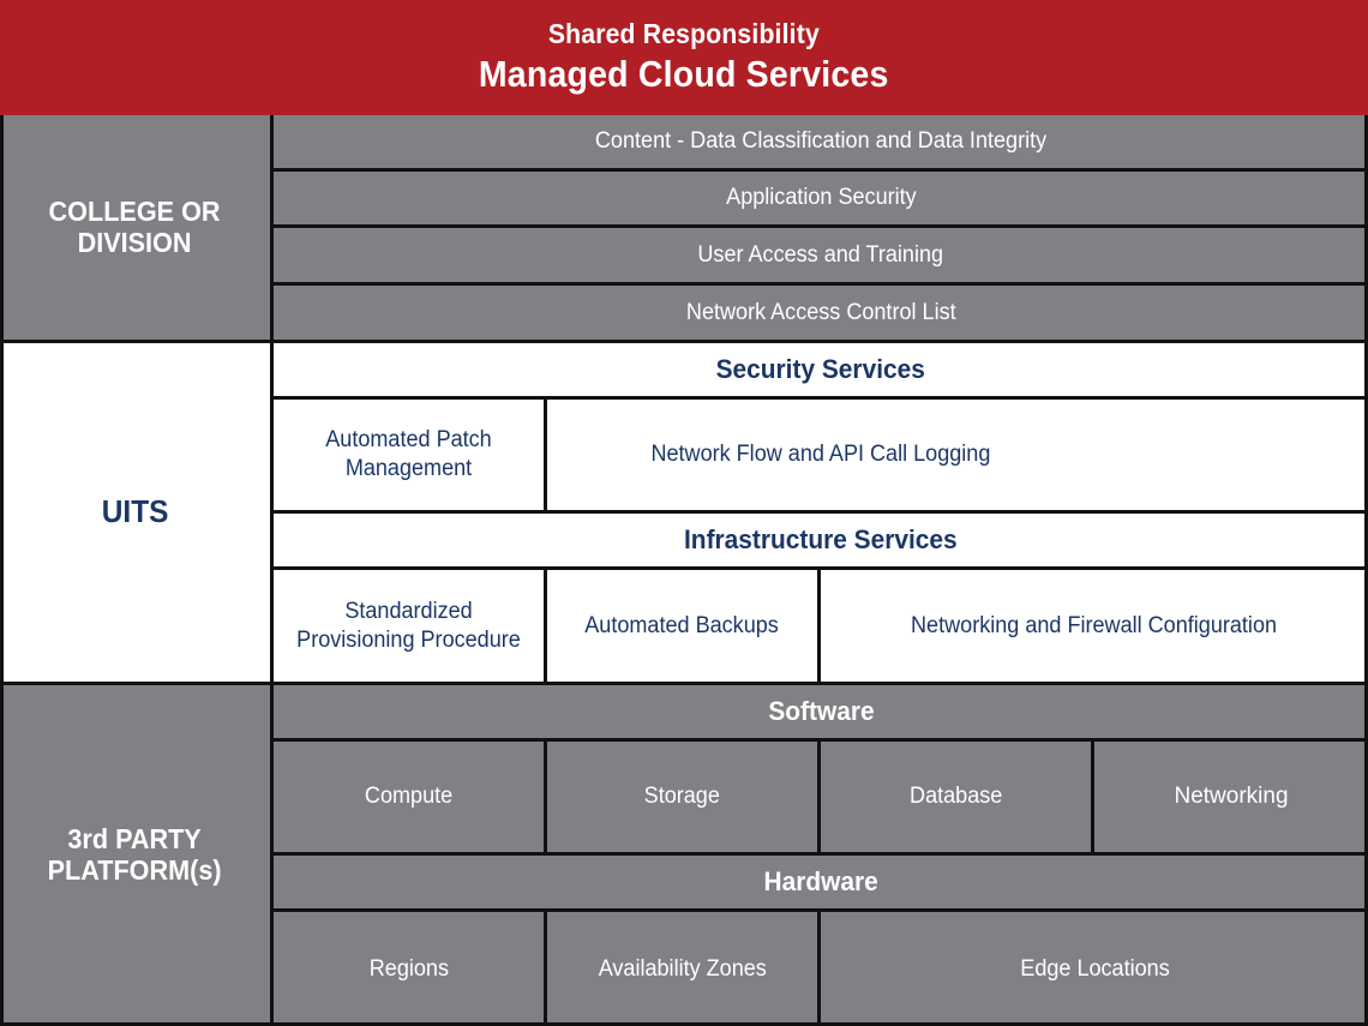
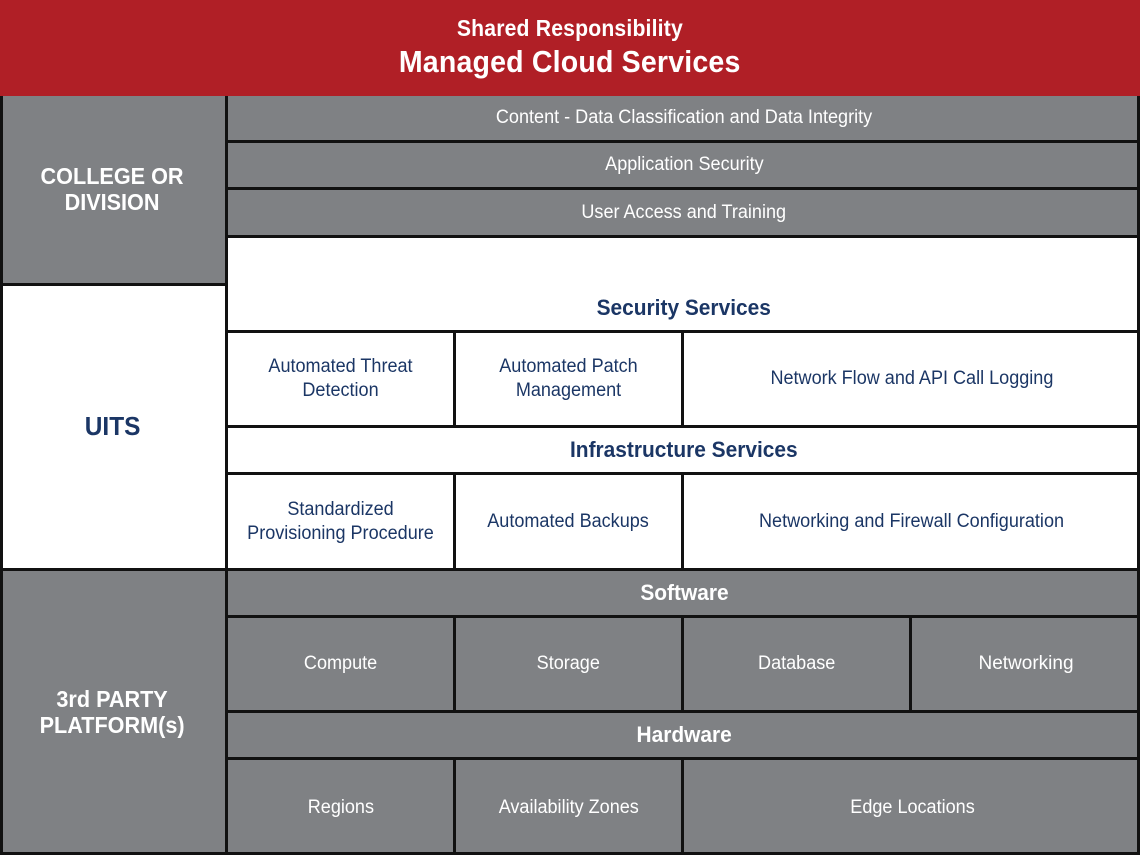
  Shared Responsibility
  Managed Cloud Services
  COLLEGE OR
  DIVISION
  UITS
  3rd PARTY
  PLATFORM(s)
  Content - Data Classification and Data Integrity
  Application Security
  User Access and Training
- Network Access Control List
  Security Services
+ Automated Threat Detection
  Automated Patch Management
  Network Flow and API Call Logging
  Infrastructure Services
  Standardized Provisioning Procedure
  Automated Backups
  Networking and Firewall Configuration
  Software
  Compute
  Storage
  Database
  Networking
  Hardware
  Regions
  Availability Zones
  Edge Locations
